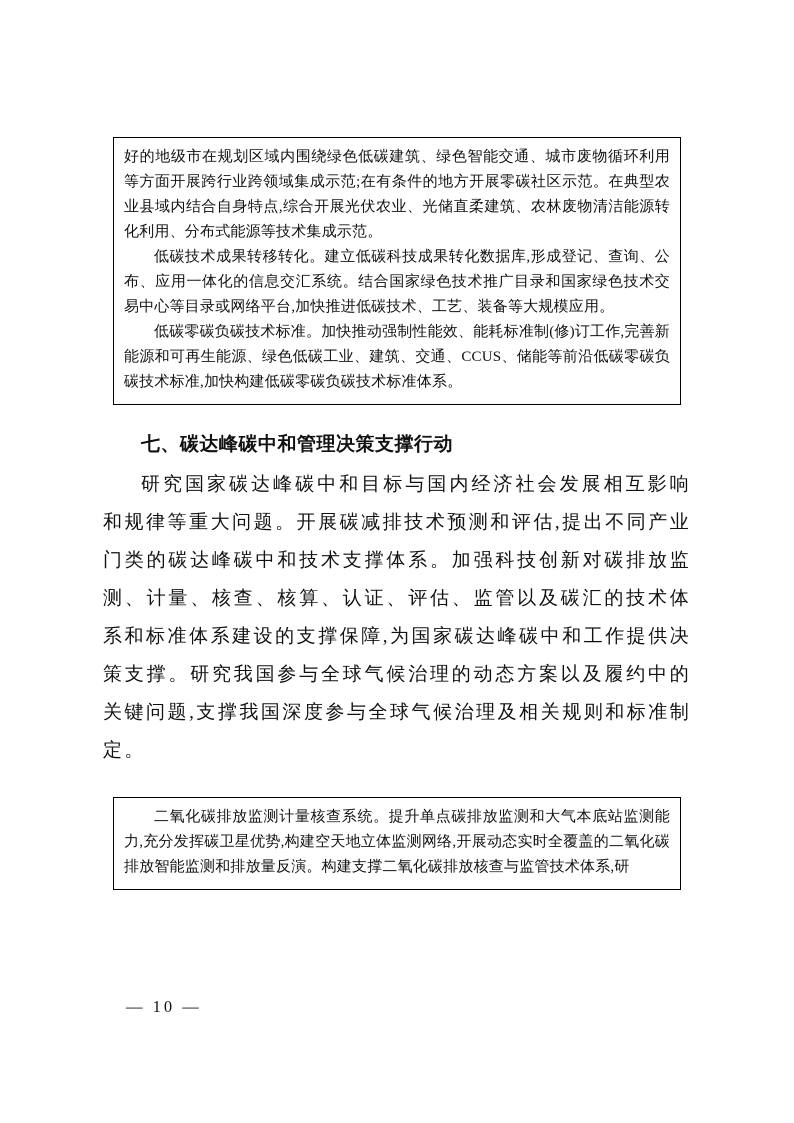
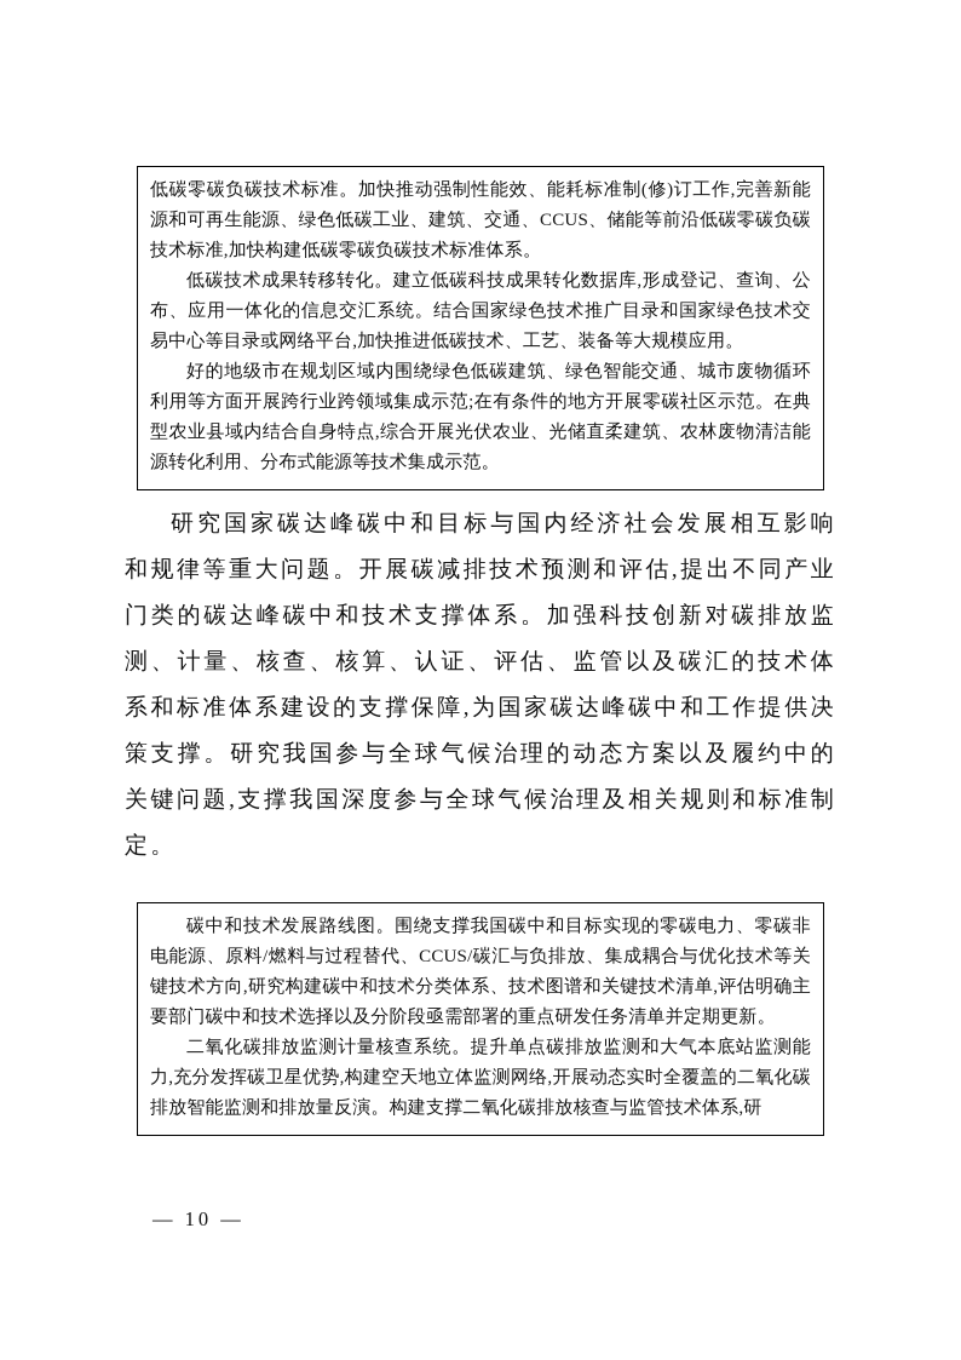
- 好的地级市在规划区域内围绕绿色低碳建筑、绿色智能交通、城市废物循环利用等方面开展跨行业跨领域集成示范;在有条件的地方开展零碳社区示范。在典型农业县域内结合自身特点,综合开展光伏农业、光储直柔建筑、农林废物清洁能源转化利用、分布式能源等技术集成示范。
+ 低碳零碳负碳技术标准。加快推动强制性能效、能耗标准制(修)订工作,完善新能源和可再生能源、绿色低碳工业、建筑、交通、CCUS、储能等前沿低碳零碳负碳技术标准,加快构建低碳零碳负碳技术标准体系。
  低碳技术成果转移转化。建立低碳科技成果转化数据库,形成登记、查询、公布、应用一体化的信息交汇系统。结合国家绿色技术推广目录和国家绿色技术交易中心等目录或网络平台,加快推进低碳技术、工艺、装备等大规模应用。
- 低碳零碳负碳技术标准。加快推动强制性能效、能耗标准制(修)订工作,完善新能源和可再生能源、绿色低碳工业、建筑、交通、CCUS、储能等前沿低碳零碳负碳技术标准,加快构建低碳零碳负碳技术标准体系。
+ 好的地级市在规划区域内围绕绿色低碳建筑、绿色智能交通、城市废物循环利用等方面开展跨行业跨领域集成示范;在有条件的地方开展零碳社区示范。在典型农业县域内结合自身特点,综合开展光伏农业、光储直柔建筑、农林废物清洁能源转化利用、分布式能源等技术集成示范。
- 七、碳达峰碳中和管理决策支撑行动
  研究国家碳达峰碳中和目标与国内经济社会发展相互影响和规律等重大问题。开展碳减排技术预测和评估,提出不同产业门类的碳达峰碳中和技术支撑体系。加强科技创新对碳排放监测、计量、核查、核算、认证、评估、监管以及碳汇的技术体系和标准体系建设的支撑保障,为国家碳达峰碳中和工作提供决策支撑。研究我国参与全球气候治理的动态方案以及履约中的关键问题,支撑我国深度参与全球气候治理及相关规则和标准制定。
+ 碳中和技术发展路线图。围绕支撑我国碳中和目标实现的零碳电力、零碳非电能源、原料/燃料与过程替代、CCUS/碳汇与负排放、集成耦合与优化技术等关键技术方向,研究构建碳中和技术分类体系、技术图谱和关键技术清单,评估明确主要部门碳中和技术选择以及分阶段亟需部署的重点研发任务清单并定期更新。
  二氧化碳排放监测计量核查系统。提升单点碳排放监测和大气本底站监测能力,充分发挥碳卫星优势,构建空天地立体监测网络,开展动态实时全覆盖的二氧化碳排放智能监测和排放量反演。构建支撑二氧化碳排放核查与监管技术体系,研
  — 10 —
